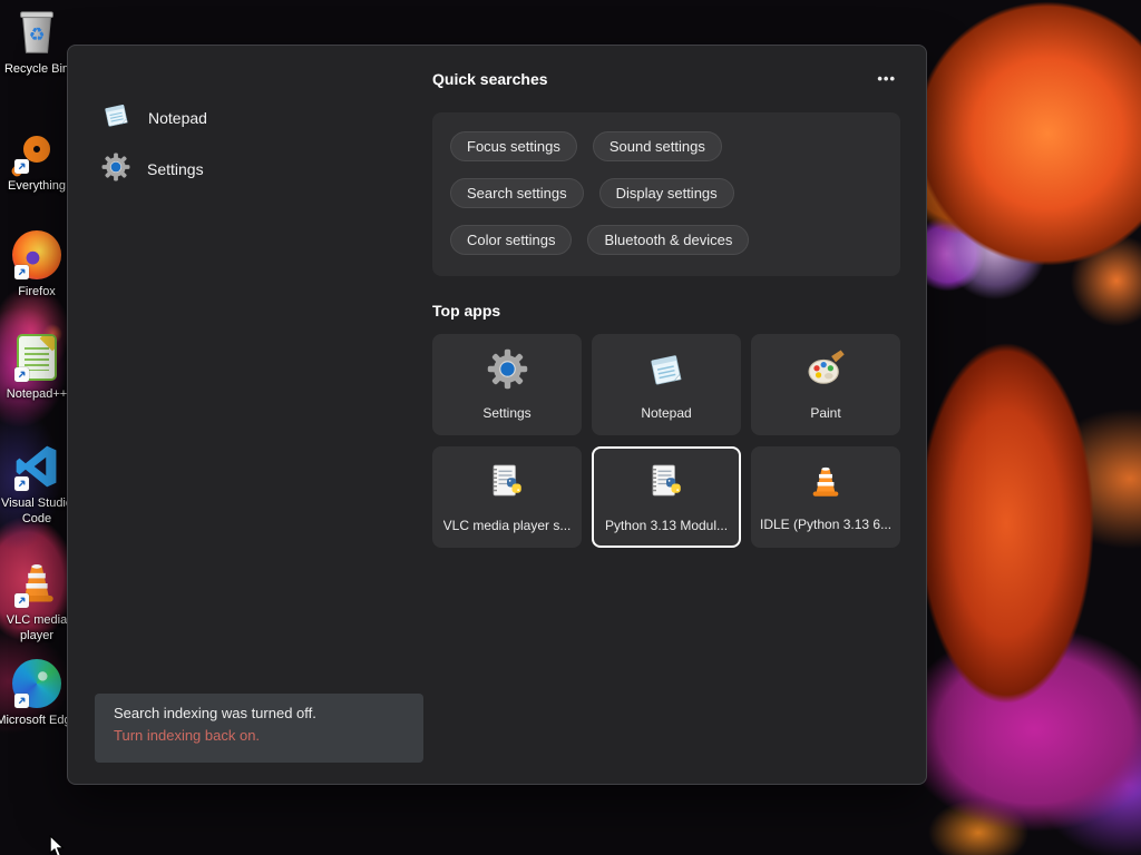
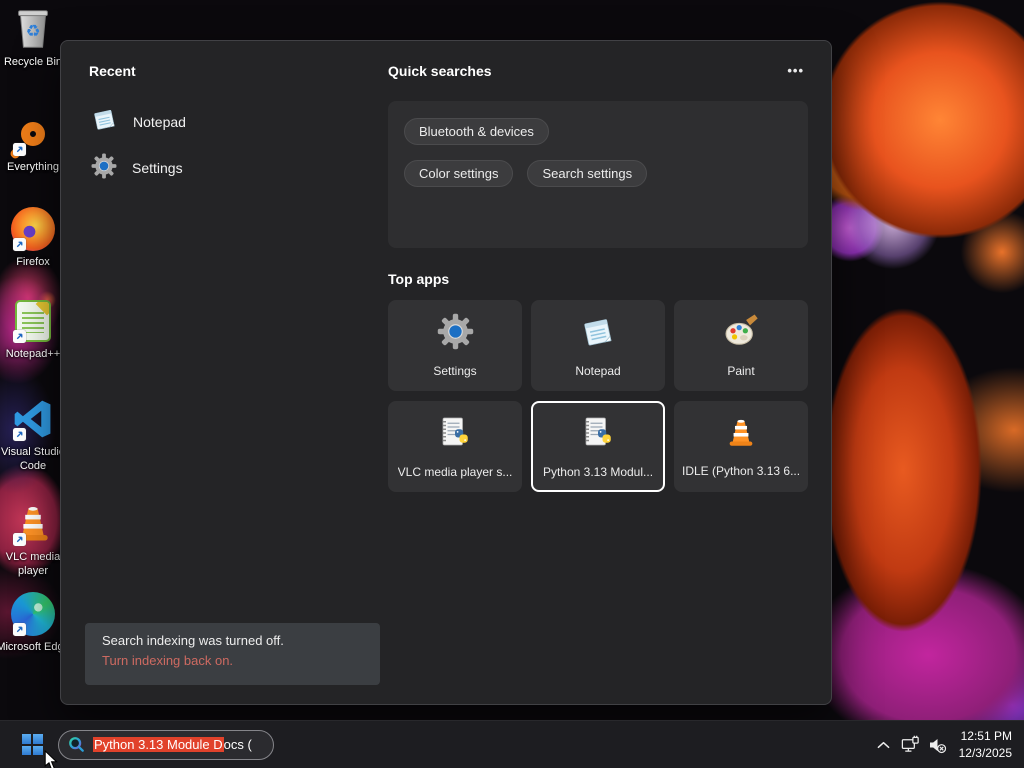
  ♻
  Recycle Bin
  Everything
  Firefox
  Notepad++
  Visual Studi Code
  VLC media player
  Microsoft Ed
+ Recent
  Notepad
  Settings
  Quick searches
  •••
- Focus settings
- Sound settings
- Search settings
+ Bluetooth & devices
- Display settings
  Color settings
- Bluetooth & devices
+ Search settings
  Top apps
  Settings
  Notepad
  Paint
  VLC media player s...
  Python 3.13 Modul...
  IDLE (Python 3.13 6...
  Search indexing was turned off.
  Turn indexing back on.
+ Python 3.13 Module Docs (
+ 12:51 PM
+ 12/3/2025
